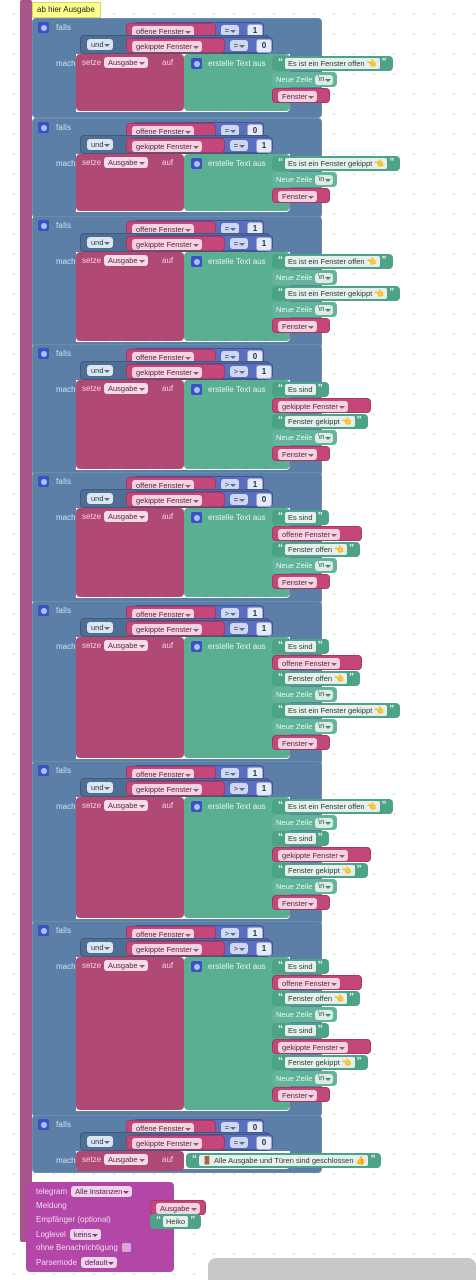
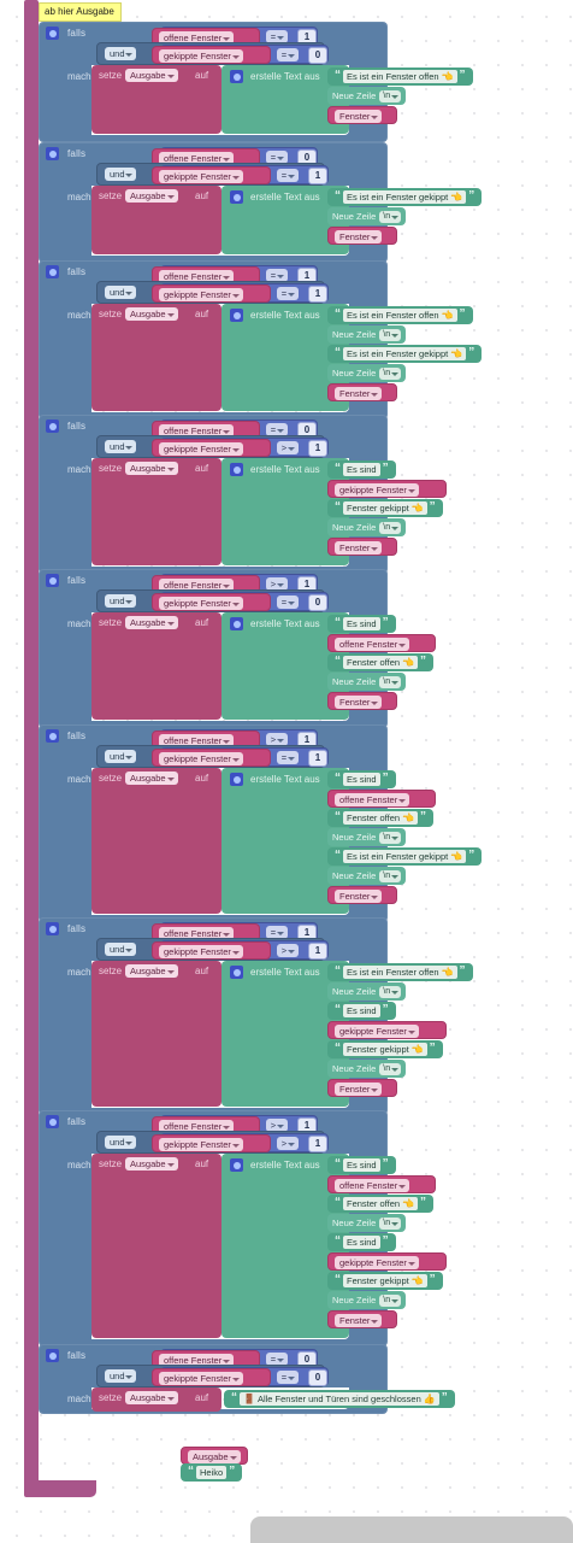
  ab hier Ausgabe
  falls
  mach
  =
  1
  offene Fenster
  und
  =
  0
  gekippte Fenster
  setze
  Ausgabe
  auf
  erstelle Text aus
  “
  Es ist ein Fenster offen
  👈
  ”
  Neue Zeile
  Fenster
  falls
  mach
  =
  0
  offene Fenster
  und
  =
  1
  gekippte Fenster
  setze
  Ausgabe
  auf
  erstelle Text aus
  “
  Es ist ein Fenster gekippt
  👈
  ”
  Neue Zeile
  Fenster
  falls
  mach
  =
  1
  offene Fenster
  und
  =
  1
  gekippte Fenster
  setze
  Ausgabe
  auf
  erstelle Text aus
  “
  Es ist ein Fenster offen
  👈
  ”
  Neue Zeile
  “
  Es ist ein Fenster gekippt
  👈
  ”
  Neue Zeile
  Fenster
  falls
  mach
  =
  0
  offene Fenster
  und
  >
  1
  gekippte Fenster
  setze
  Ausgabe
  auf
  erstelle Text aus
  “
  Es sind
  ”
  gekippte Fenster
  “
  Fenster gekippt
  👈
  ”
  Neue Zeile
  Fenster
  falls
  mach
  >
  1
  offene Fenster
  und
  =
  0
  gekippte Fenster
  setze
  Ausgabe
  auf
  erstelle Text aus
  “
  Es sind
  ”
  offene Fenster
  “
  Fenster offen
  👈
  ”
  Neue Zeile
  Fenster
  falls
  mach
  >
  1
  offene Fenster
  und
  =
  1
  gekippte Fenster
  setze
  Ausgabe
  auf
  erstelle Text aus
  “
  Es sind
  ”
  offene Fenster
  “
  Fenster offen
  👈
  ”
  Neue Zeile
  “
  Es ist ein Fenster gekippt
  👈
  ”
  Neue Zeile
  Fenster
  falls
  mach
  =
  1
  offene Fenster
  und
  >
  1
  gekippte Fenster
  setze
  Ausgabe
  auf
  erstelle Text aus
  “
  Es ist ein Fenster offen
  👈
  ”
  Neue Zeile
  “
  Es sind
  ”
  gekippte Fenster
  “
  Fenster gekippt
  👈
  ”
  Neue Zeile
  Fenster
  falls
  mach
  >
  1
  offene Fenster
  und
  >
  1
  gekippte Fenster
  setze
  Ausgabe
  auf
  erstelle Text aus
  “
  Es sind
  ”
  offene Fenster
  “
  Fenster offen
  👈
  ”
  Neue Zeile
  “
  Es sind
  ”
  gekippte Fenster
  “
  Fenster gekippt
  👈
  ”
  Neue Zeile
  Fenster
  falls
  mach
  =
  0
  offene Fenster
  und
  =
  0
  gekippte Fenster
  setze
  Ausgabe
  auf
  “
  🚪
- Alle Ausgabe und Türen sind geschlossen
+ Alle Fenster und Türen sind geschlossen
  👍
  ”
- telegram
- Alle Instanzen
- Meldung
- Empfänger (optional)
- Loglevel
- keins
- ohne Benachrichtigung
- Parsemode
- default
  Ausgabe
  “
  Heiko
  ”
